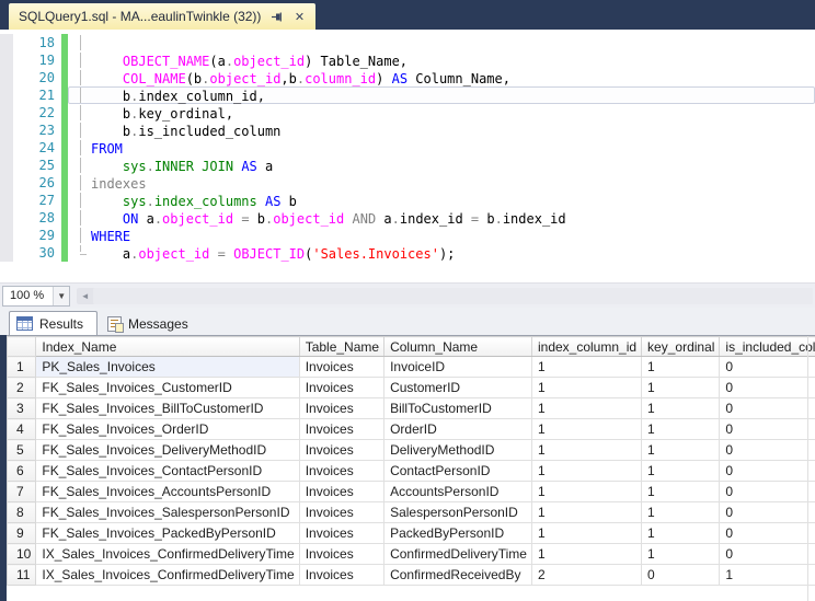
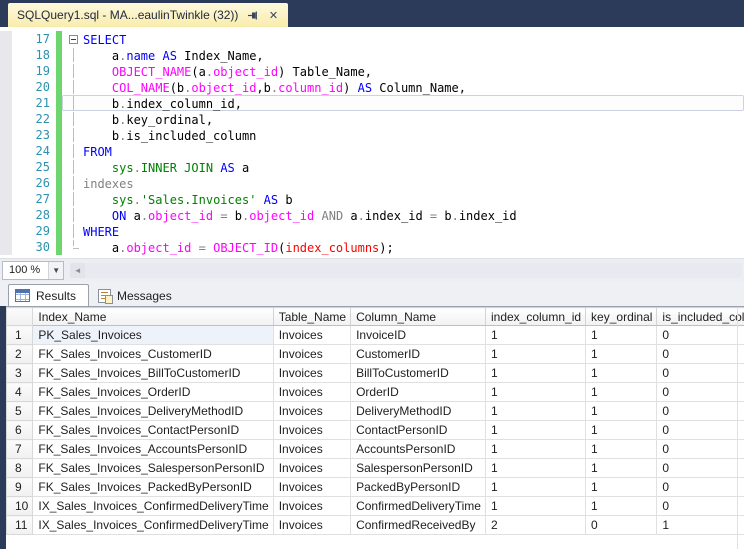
  SQLQuery1.sql - MA...eaulinTwinkle (32))
  ✕
+ 17
+ SELECT
  18
+ a.name AS Index_Name,
  19
  OBJECT_NAME(a.object_id) Table_Name,
  20
  COL_NAME(b.object_id,b.column_id) AS Column_Name,
  21
  b.index_column_id,
  22
  b.key_ordinal,
  23
  b.is_included_column
  24
  FROM
  25
  sys.INNER JOIN AS a
  26
  indexes
  27
- sys.index_columns AS b
+ sys.'Sales.Invoices' AS b
  28
  ON a.object_id = b.object_id AND a.index_id = b.index_id
  29
  WHERE
  30
- a.object_id = OBJECT_ID('Sales.Invoices');
+ a.object_id = OBJECT_ID(index_columns);
  100 %
  ▼
  ◄
  Results
  Messages
  	Index_Name	Table_Name	Column_Name	index_column_id	key_ordinal	is_included_col
  1	PK_Sales_Invoices	Invoices	InvoiceID	1	1	0
  2	FK_Sales_Invoices_CustomerID	Invoices	CustomerID	1	1	0
  3	FK_Sales_Invoices_BillToCustomerID	Invoices	BillToCustomerID	1	1	0
  4	FK_Sales_Invoices_OrderID	Invoices	OrderID	1	1	0
  5	FK_Sales_Invoices_DeliveryMethodID	Invoices	DeliveryMethodID	1	1	0
  6	FK_Sales_Invoices_ContactPersonID	Invoices	ContactPersonID	1	1	0
  7	FK_Sales_Invoices_AccountsPersonID	Invoices	AccountsPersonID	1	1	0
  8	FK_Sales_Invoices_SalespersonPersonID	Invoices	SalespersonPersonID	1	1	0
  9	FK_Sales_Invoices_PackedByPersonID	Invoices	PackedByPersonID	1	1	0
  10	IX_Sales_Invoices_ConfirmedDeliveryTime	Invoices	ConfirmedDeliveryTime	1	1	0
  11	IX_Sales_Invoices_ConfirmedDeliveryTime	Invoices	ConfirmedReceivedBy	2	0	1
